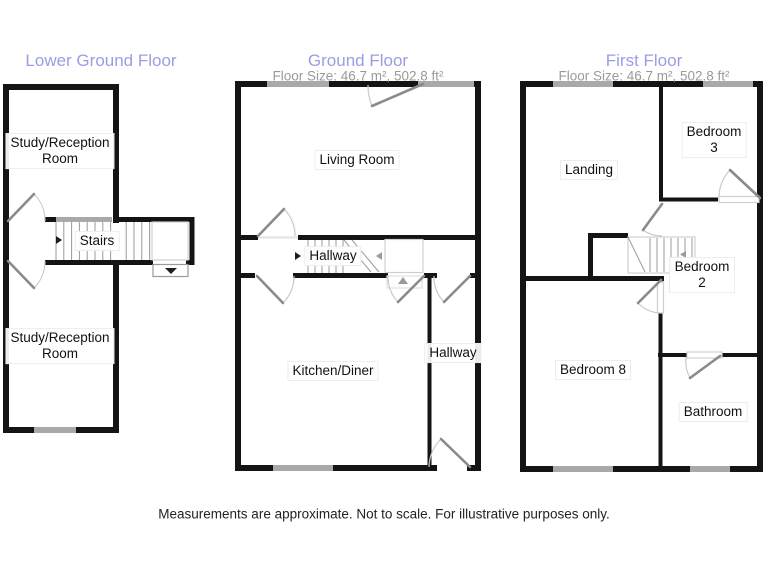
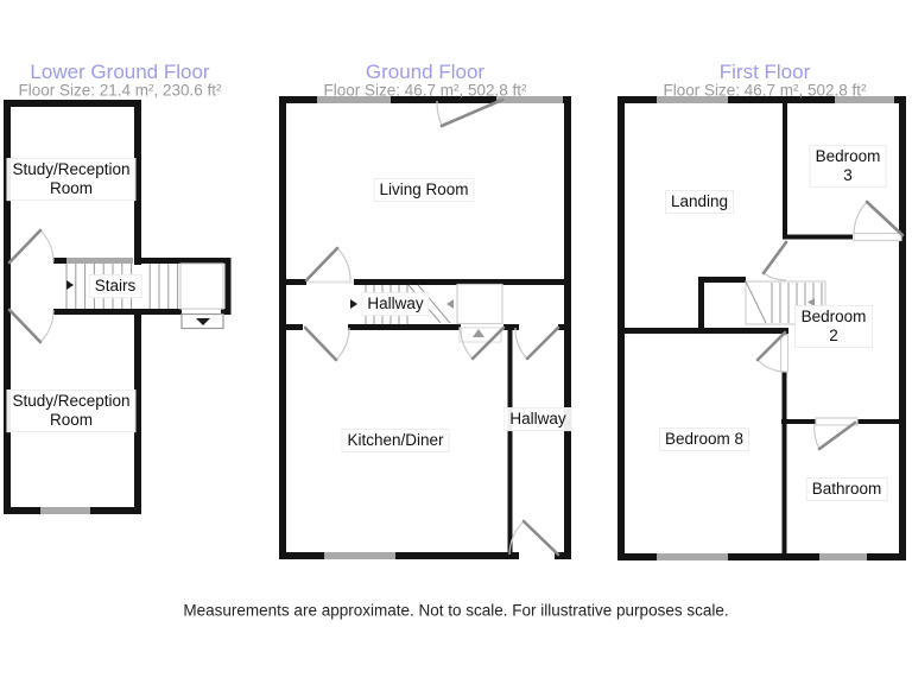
  Lower Ground Floor
+ Floor Size: 21.4 m², 230.6 ft²
  Ground Floor
  Floor Size: 46.7 m², 502.8 ft²
  First Floor
  Floor Size: 46.7 m², 502.8 ft²
  Study/Reception
  Room
  Stairs
  Study/Reception
  Room
  Living Room
  Hallway
  Kitchen/Diner
  Hallway
  Landing
  Bedroom 3
  Bedroom 2
  Bedroom 8
  Bathroom
- Measurements are approximate. Not to scale. For illustrative purposes only.
+ Measurements are approximate. Not to scale. For illustrative purposes scale.
